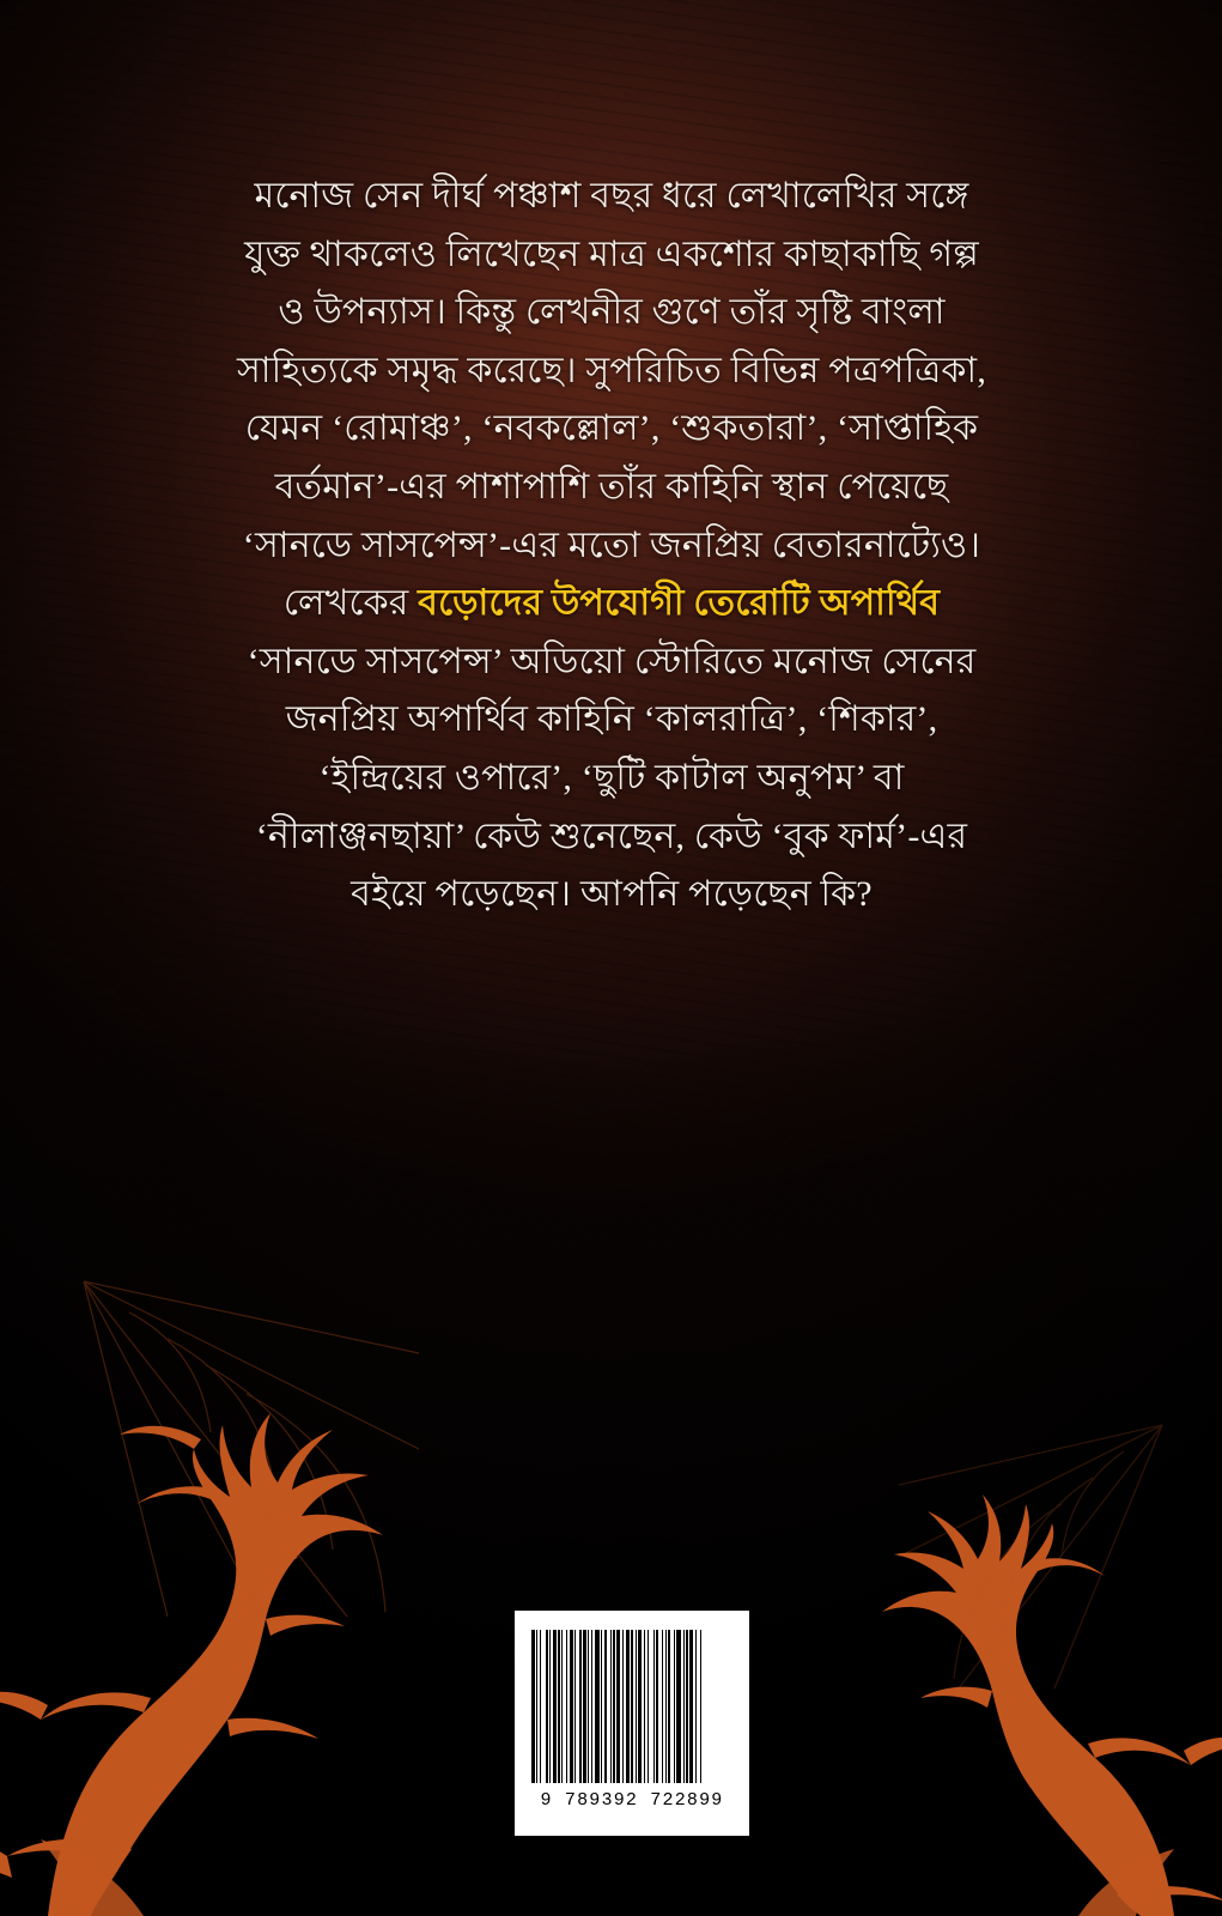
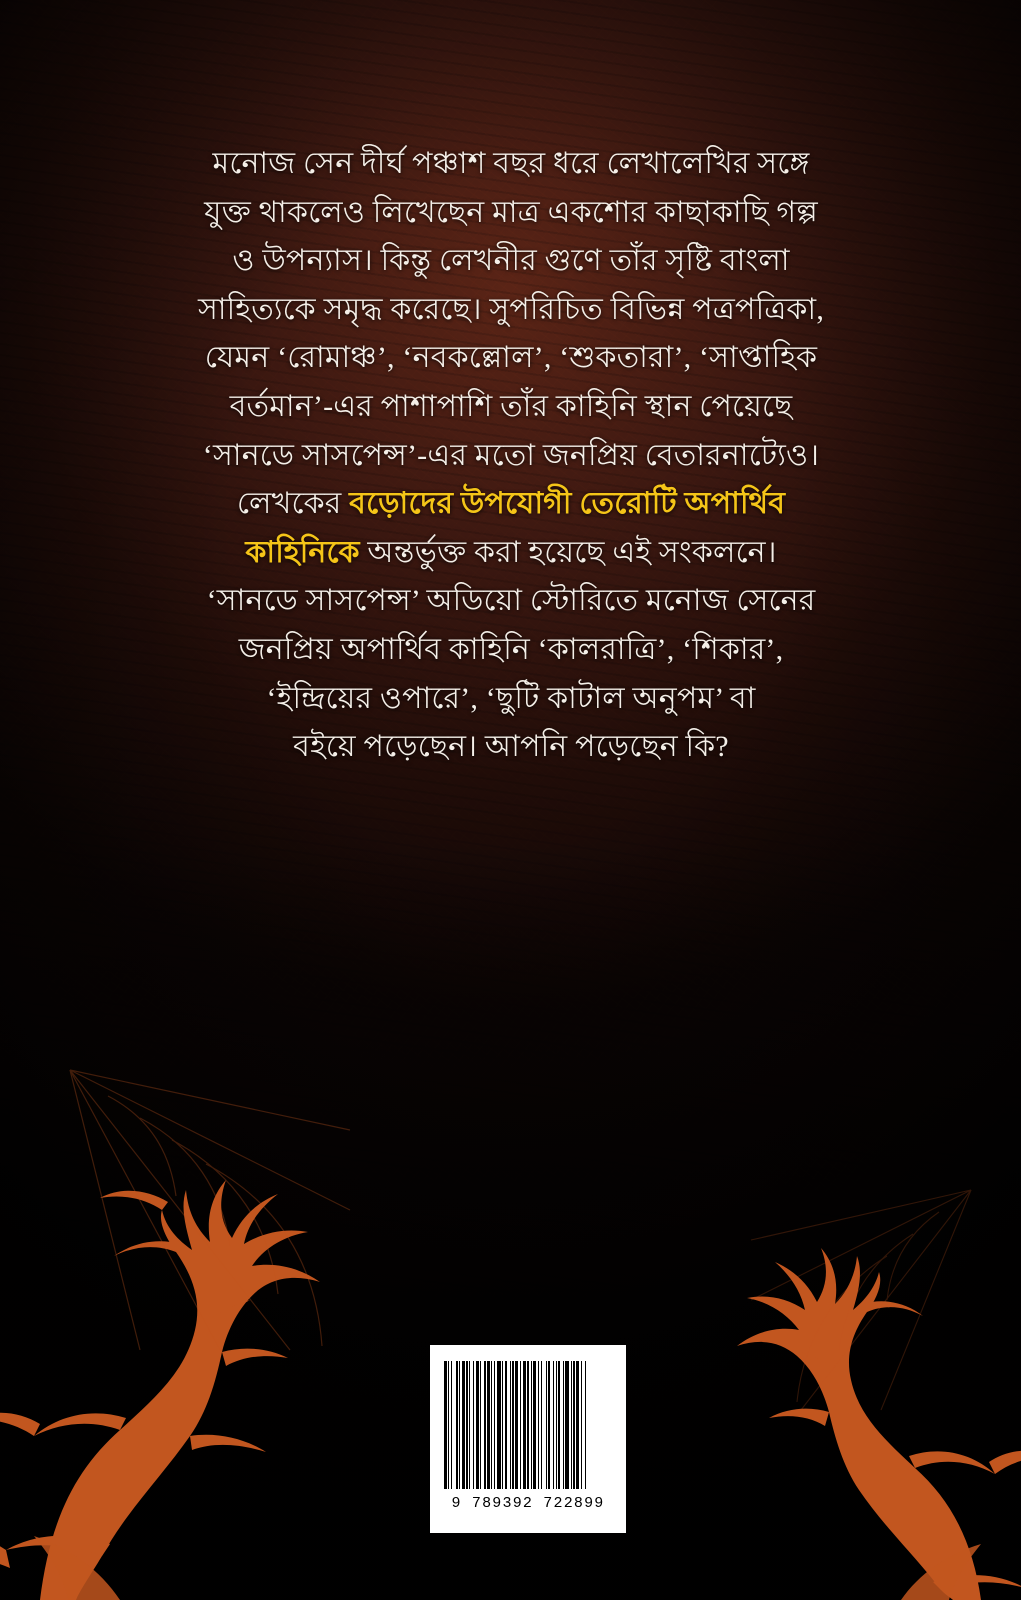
  মনোজ সেন দীর্ঘ পঞ্চাশ বছর ধরে লেখালেখির সঙ্গে
  যুক্ত থাকলেও লিখেছেন মাত্র একশোর কাছাকাছি গল্প
  ও উপন্যাস। কিন্তু লেখনীর গুণে তাঁর সৃষ্টি বাংলা
  সাহিত্যকে সমৃদ্ধ করেছে। সুপরিচিত বিভিন্ন পত্রপত্রিকা,
  যেমন ‘রোমাঞ্চ’, ‘নবকল্লোল’, ‘শুকতারা’, ‘সাপ্তাহিক
  বর্তমান’-এর পাশাপাশি তাঁর কাহিনি স্থান পেয়েছে
  ‘সানডে সাসপেন্স’-এর মতো জনপ্রিয় বেতারনাট্যেও।
  লেখকের বড়োদের উপযোগী তেরোটি অপার্থিব
+ কাহিনিকে অন্তর্ভুক্ত করা হয়েছে এই সংকলনে।
  ‘সানডে সাসপেন্স’ অডিয়ো স্টোরিতে মনোজ সেনের
  জনপ্রিয় অপার্থিব কাহিনি ‘কালরাত্রি’, ‘শিকার’,
  ‘ইন্দ্রিয়ের ওপারে’, ‘ছুটি কাটাল অনুপম’ বা
- ‘নীলাঞ্জনছায়া’ কেউ শুনেছেন, কেউ ‘বুক ফার্ম’-এর
  বইয়ে পড়েছেন। আপনি পড়েছেন কি?
  9 789392 722899
